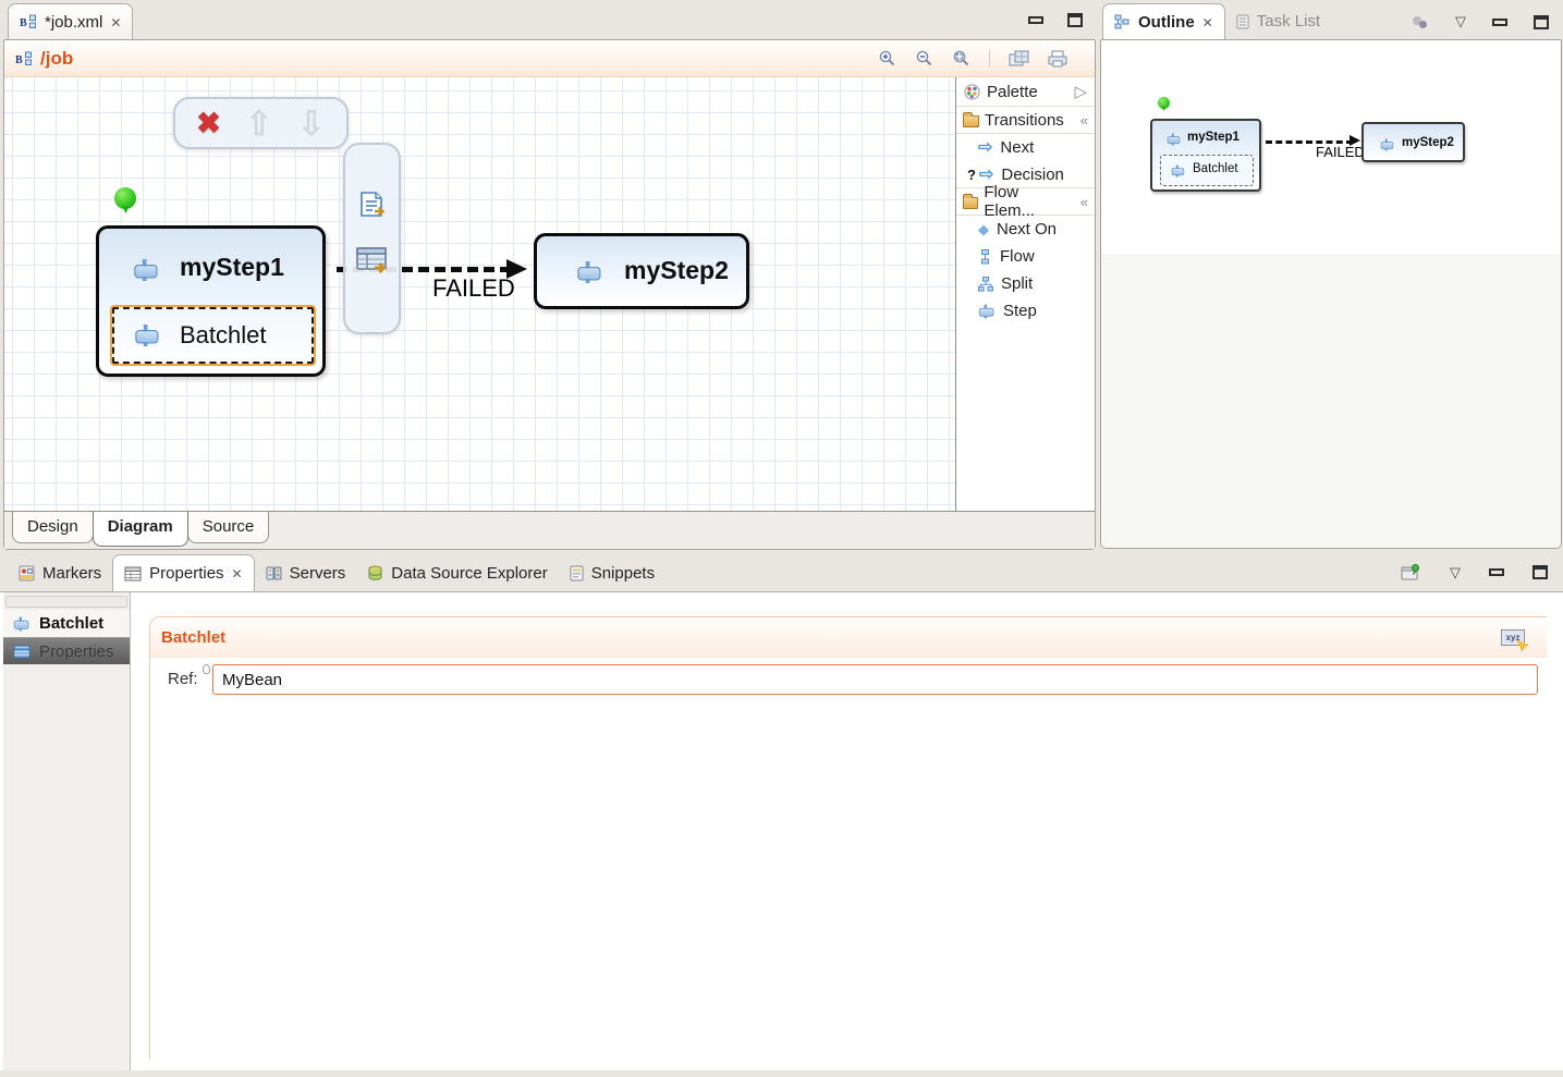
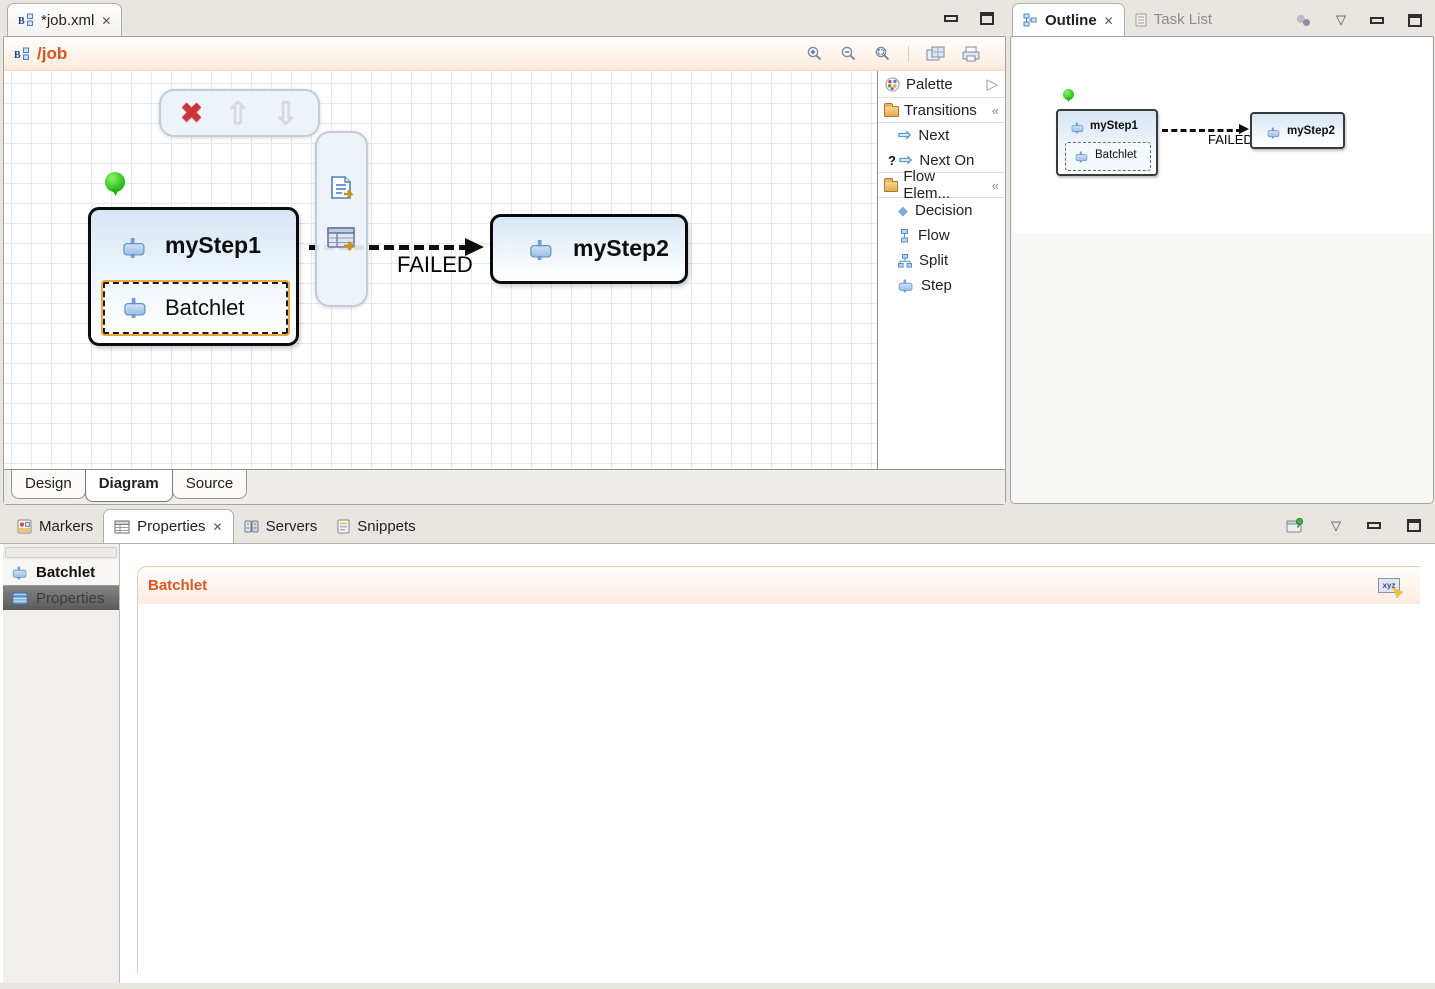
  B
  *job.xml
  ✕
  B
  /job
  myStep1
  Batchlet
  ✖
  ⇧
  ⇩
  FAILED
  myStep2
  Palette
  ▷
  Transitions
  «
  ⇨
  Next
  ?
  ⇨
- Decision
+ Next On
  Flow Elem...
  «
  ◆
- Next On
+ Decision
  Flow
  Split
  Step
  Design
  Diagram
  Source
  Outline
  ✕
  Task List
  ▽
  myStep1
  Batchlet
  FAILED
  myStep2
  Markers
  Properties
  ✕
  Servers
- Data Source Explorer
  Snippets
  ▽
  Batchlet
  Properties
  Batchlet
  xyz
- Ref:
- MyBean
